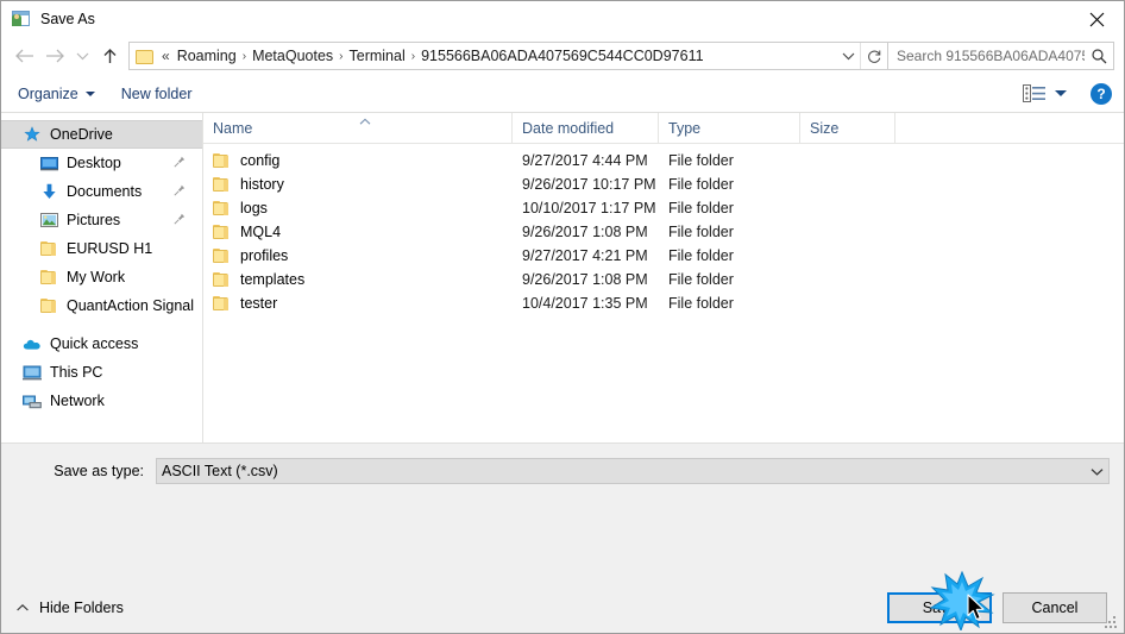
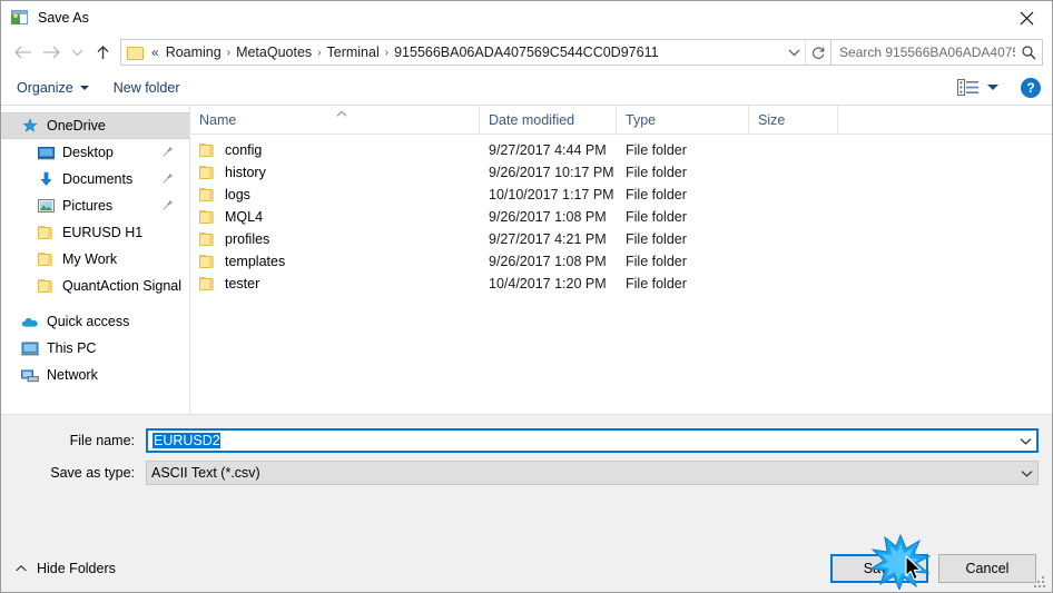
  Save As
  «
  Roaming
  ›
  MetaQuotes
  ›
  Terminal
  ›
  915566BA06ADA407569C544CC0D97611
  Search 915566BA06ADA407
  Organize
  New folder
  ?
  OneDrive
  Desktop
  Documents
  Pictures
  EURUSD H1
  My Work
  QuantAction Signal
  Quick access
  This PC
  Network
  Name
  Date modified
  Type
  Size
  config
  9/27/2017 4:44 PM
  File folder
  history
  9/26/2017 10:17 PM
  File folder
  logs
  10/10/2017 1:17 PM
  File folder
  MQL4
  9/26/2017 1:08 PM
  File folder
  profiles
  9/27/2017 4:21 PM
  File folder
  templates
  9/26/2017 1:08 PM
  File folder
  tester
- 10/4/2017 1:35 PM
+ 10/4/2017 1:20 PM
  File folder
+ File name:
+ EURUSD2
  Save as type:
  ASCII Text (*.csv)
  Hide Folders
  Cancel
